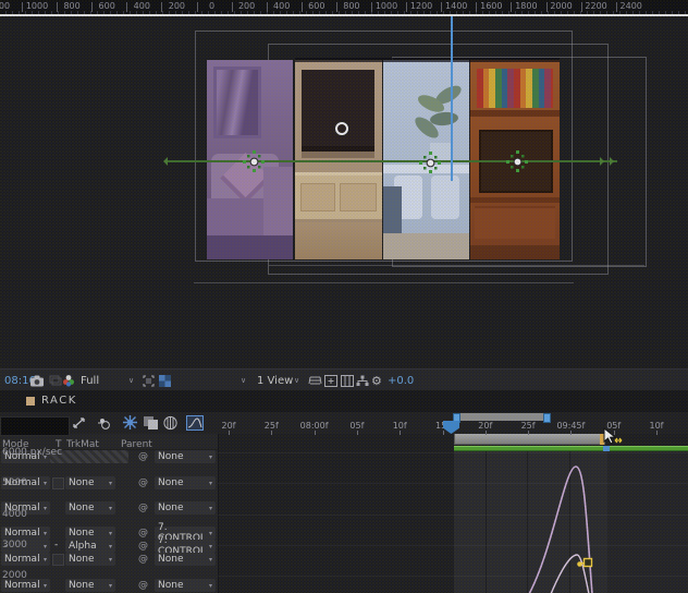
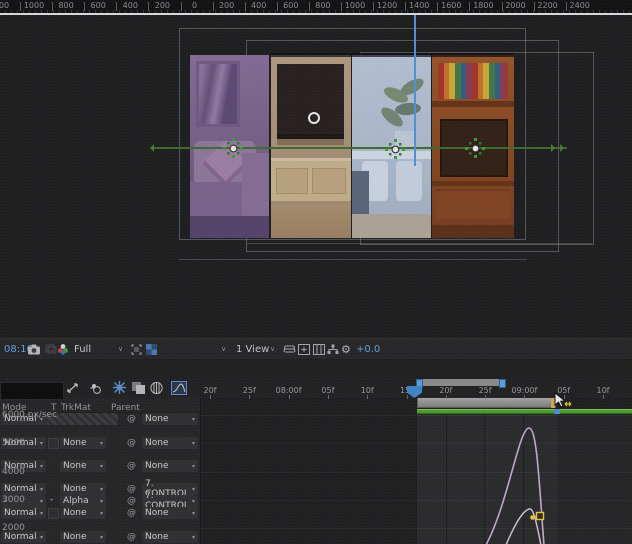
  00
  1000
  800
  600
  400
  200
  0
  200
  400
  600
  800
  1000
  1200
  1400
  1600
  1800
  2000
  2200
  2400
  08:1
  Full
  ∨
  ∨
  1 View
  ∨
  ⚙
  +0.0
- RACK
  20f
  25f
  08:00f
  05f
  10f
  20f
  25f
- 09:45f
+ 09:00f
  05f
  10f
  Mode
  T
  TrkMat
  Parent
  Normal
  @
  None
  Normal
  None
  @
  None
  Normal
  None
  @
  None
  Normal
  None
  @
  7. CONTROL
  -
  -
  Alpha
  @
  7. CONTROL
  Normal
  None
  @
  None
  Normal
  None
  @
  None
  6000 px/sec
  5000
  4000
  3000
  2000
